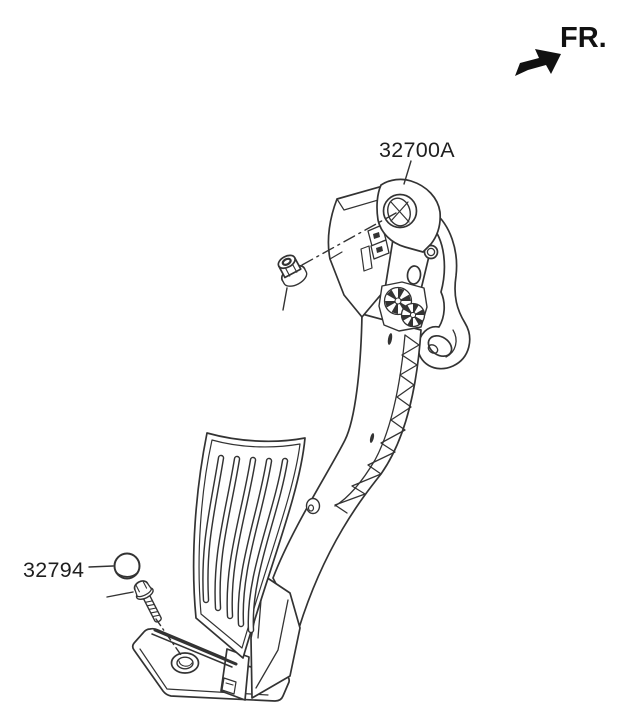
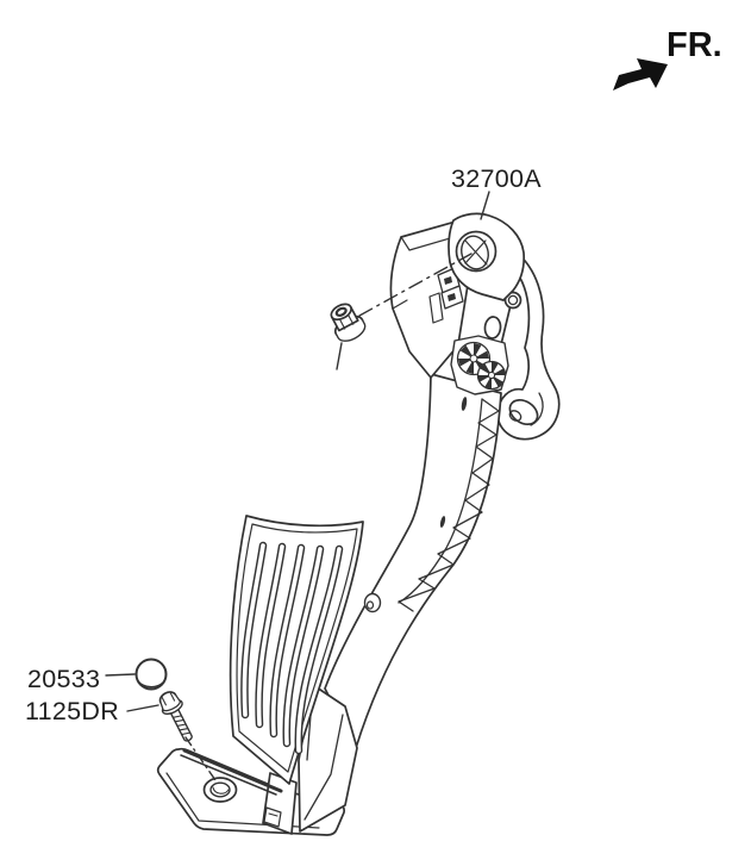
  FR.
  32700A
- 32794
+ 20533
+ 1125DR
